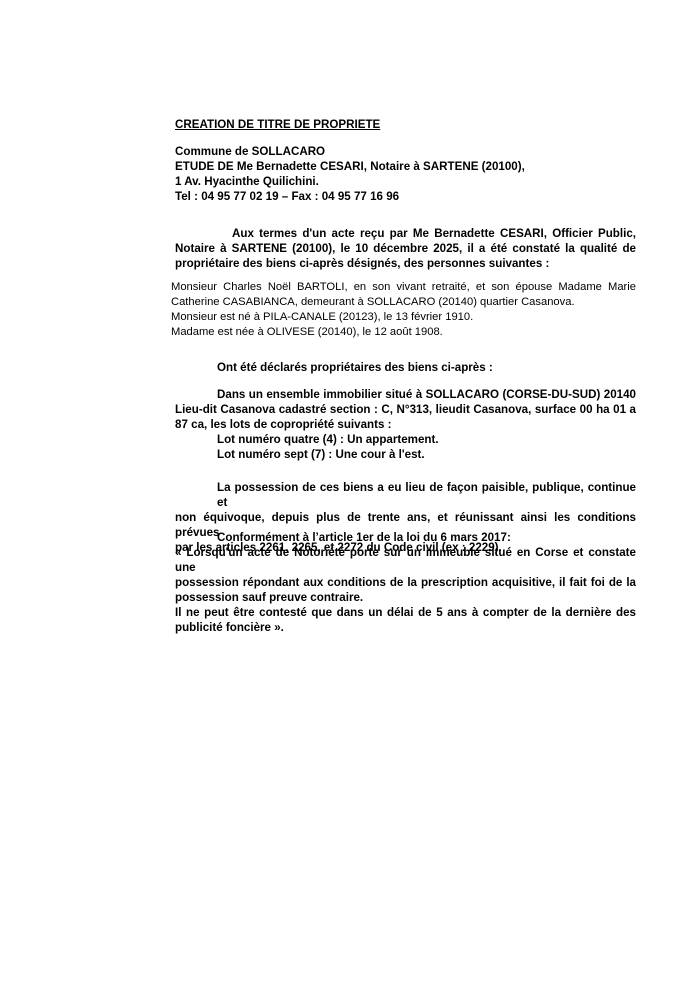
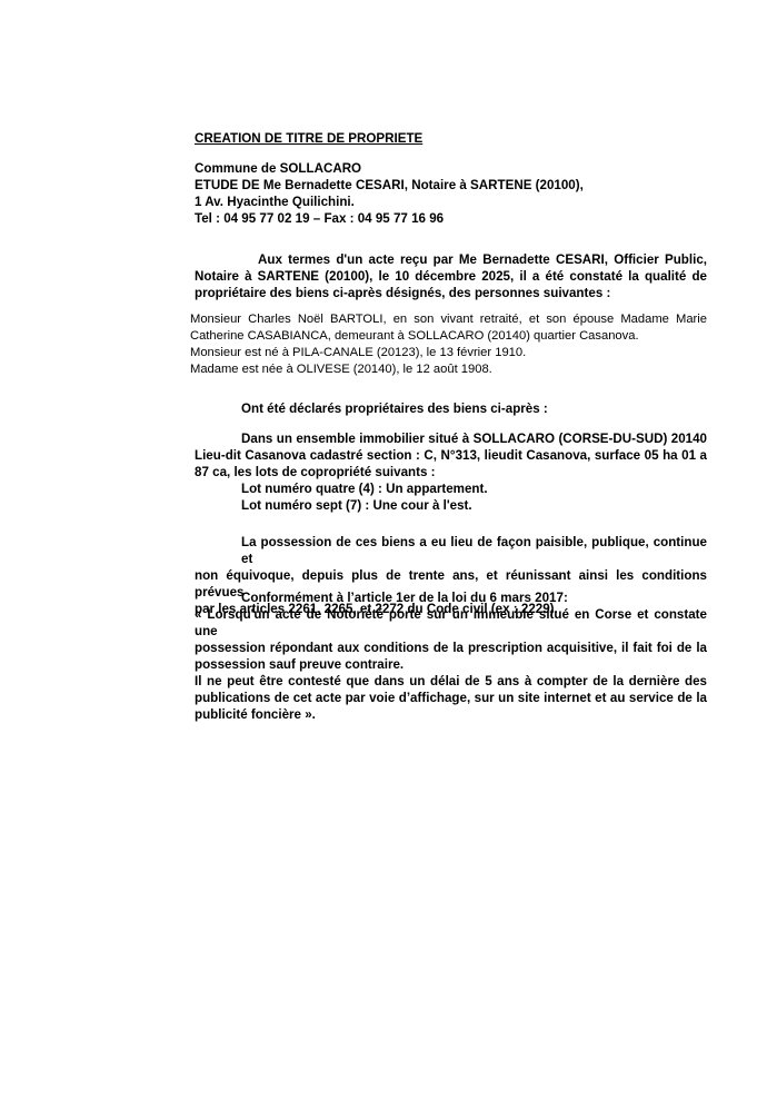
  CREATION DE TITRE DE PROPRIETE
  Commune de SOLLACARO
  ETUDE DE Me Bernadette CESARI, Notaire à SARTENE (20100),
  1 Av. Hyacinthe Quilichini.
  Tel : 04 95 77 02 19 – Fax : 04 95 77 16 96
  Aux termes d'un acte reçu par Me Bernadette CESARI, Officier Public,
  Notaire à SARTENE (20100), le 10 décembre 2025, il a été constaté la qualité de
  propriétaire des biens ci-après désignés, des personnes suivantes :
  Monsieur Charles Noël BARTOLI, en son vivant retraité, et son épouse Madame Marie
  Catherine CASABIANCA, demeurant à SOLLACARO (20140) quartier Casanova.
  Monsieur est né à PILA-CANALE (20123), le 13 février 1910.
  Madame est née à OLIVESE (20140), le 12 août 1908.
  Ont été déclarés propriétaires des biens ci-après :
  Dans un ensemble immobilier situé à SOLLACARO (CORSE-DU-SUD) 20140
- Lieu-dit Casanova cadastré section : C, N°313, lieudit Casanova, surface 00 ha 01 a
+ Lieu-dit Casanova cadastré section : C, N°313, lieudit Casanova, surface 05 ha 01 a
  87 ca, les lots de copropriété suivants :
  Lot numéro quatre (4) : Un appartement.
  Lot numéro sept (7) : Une cour à l'est.
  La possession de ces biens a eu lieu de façon paisible, publique, continue et
  non équivoque, depuis plus de trente ans, et réunissant ainsi les conditions prévues
  par les articles 2261, 2265, et 2272 du Code civil (ex : 2229).
  Conformément à l’article 1er de la loi du 6 mars 2017:
  « Lorsqu'un acte de Notoriété porte sur un immeuble situé en Corse et constate une
  possession répondant aux conditions de la prescription acquisitive, il fait foi de la
  possession sauf preuve contraire.
  Il ne peut être contesté que dans un délai de 5 ans à compter de la dernière des
+ publications de cet acte par voie d’affichage, sur un site internet et au service de la
  publicité foncière ».
